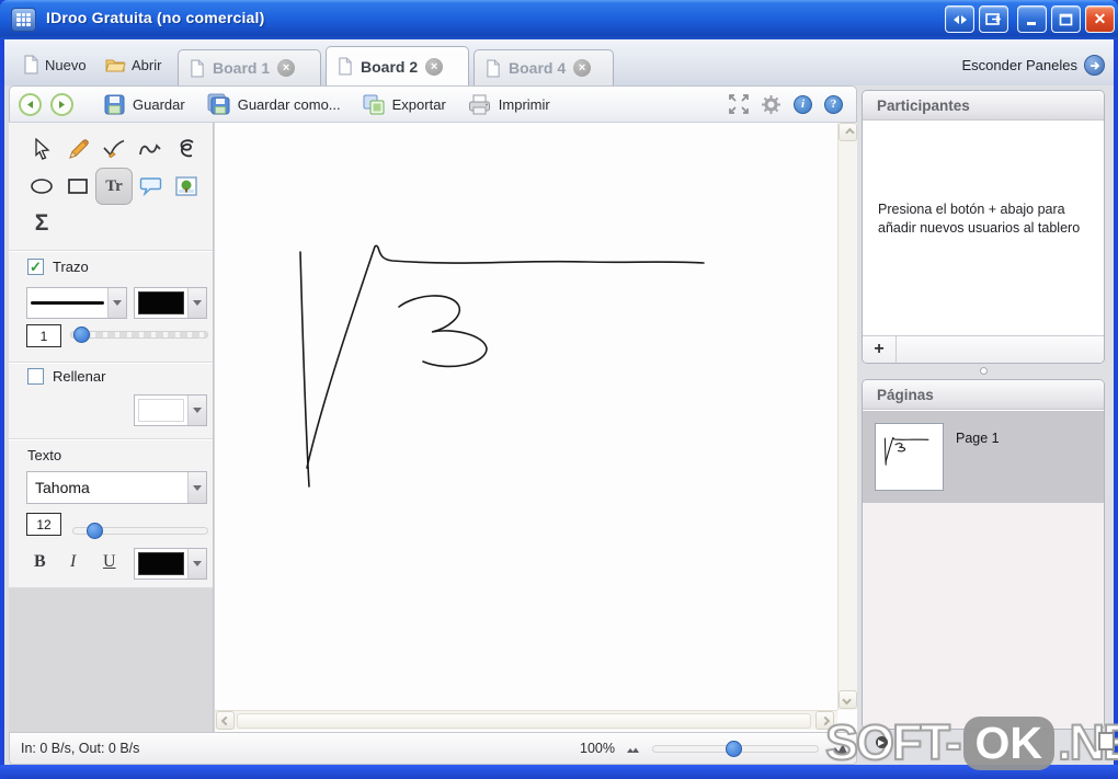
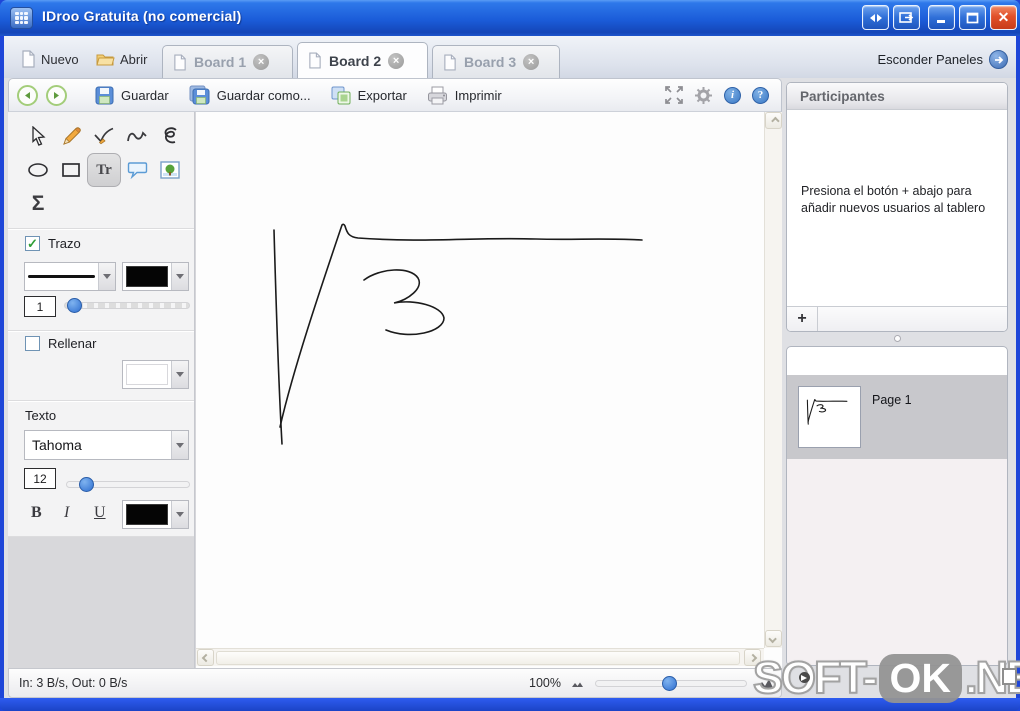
  IDroo Gratuita (no comercial)
  ✕
  Nuevo
  Abrir
  Board 1
  ×
  Board 2
  ×
- Board 4
+ Board 3
  ×
  Esconder Paneles
  Guardar
  Guardar como...
  Exportar
  Imprimir
  i
  ?
  Tr
  Σ
  ✓
  Trazo
  1
  Rellenar
  Texto
  Tahoma
  12
  B
  I
  U
- In: 0 B/s, Out: 0 B/s
+ In: 3 B/s, Out: 0 B/s
  100%
  Participantes
  Presiona el botón + abajo para añadir nuevos usuarios al tablero
  +
- Páginas
  Page 1
  SOFT-
  OK
